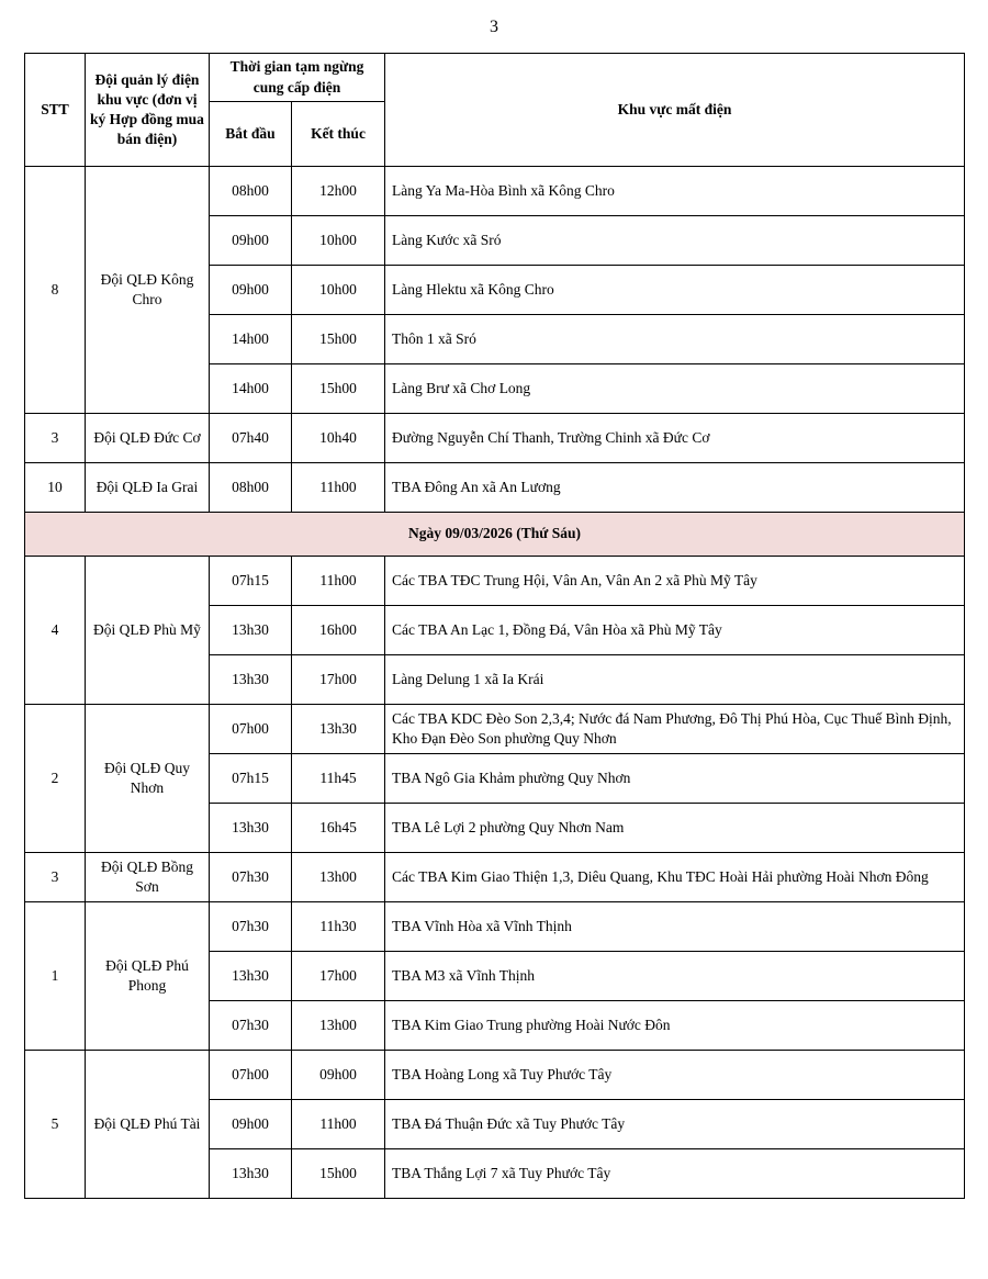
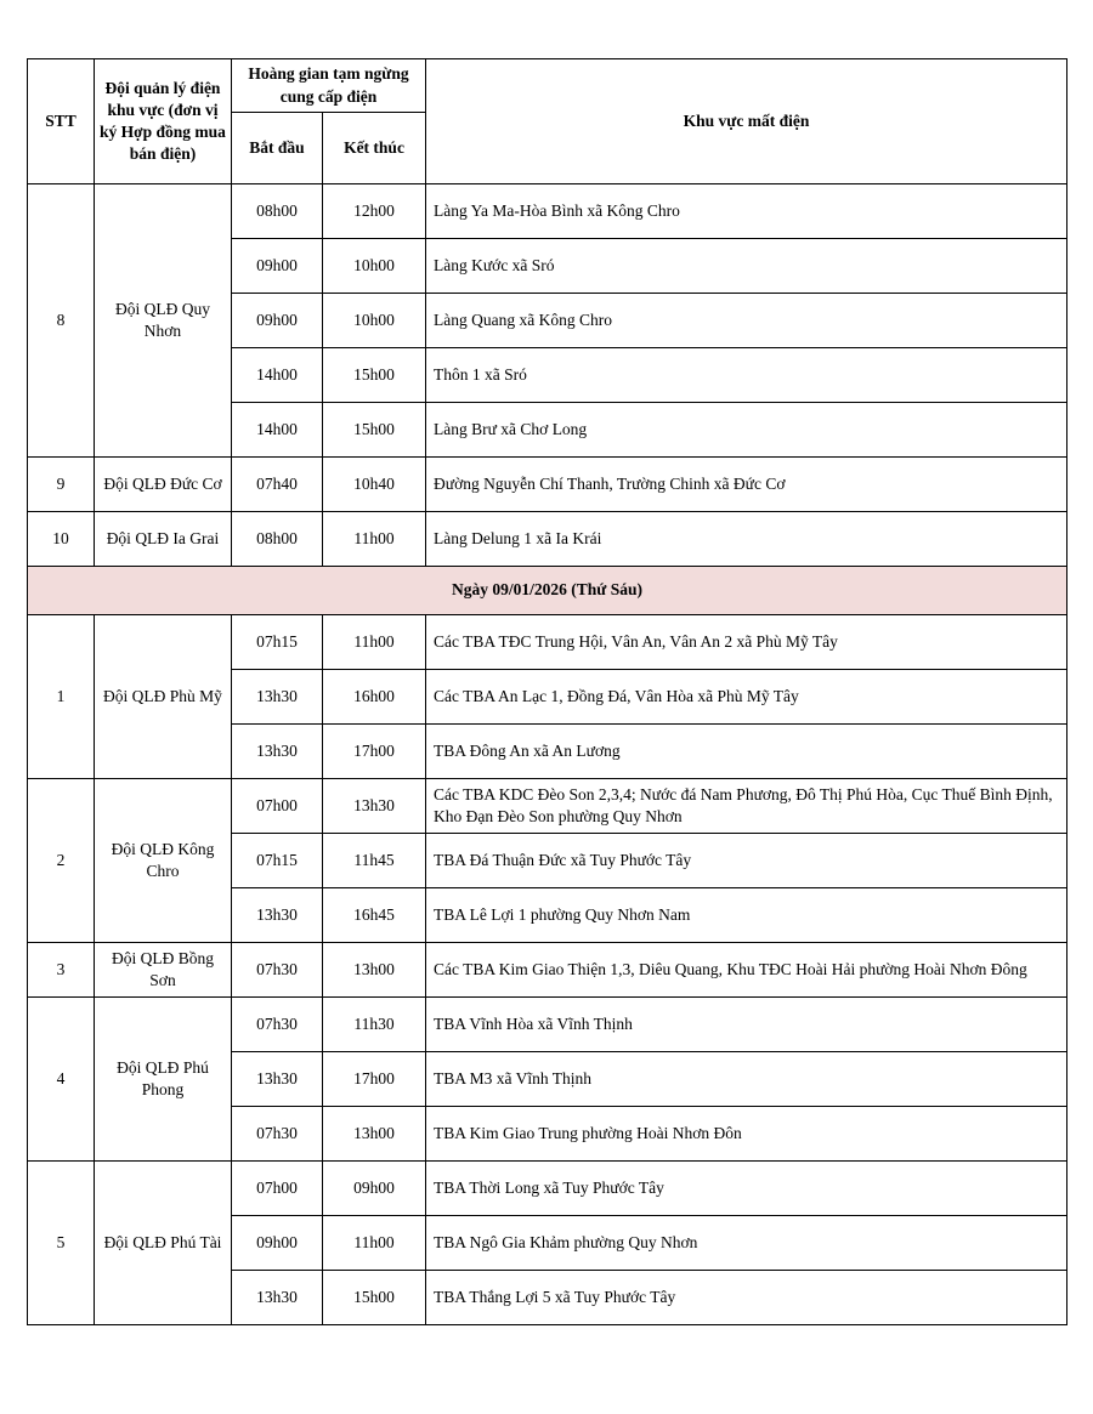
- 3
- STT	Đội quản lý điện khu vực (đơn vị ký Hợp đồng mua bán điện)	Thời gian tạm ngừng cung cấp điện	Khu vực mất điện
+ STT	Đội quản lý điện khu vực (đơn vị ký Hợp đồng mua bán điện)	Hoàng gian tạm ngừng cung cấp điện	Khu vực mất điện
  Bắt đầu	Kết thúc
- 8	Đội QLĐ Kông Chro	08h00	12h00	Làng Ya Ma-Hòa Bình xã Kông Chro
+ 8	Đội QLĐ Quy Nhơn	08h00	12h00	Làng Ya Ma-Hòa Bình xã Kông Chro
  09h00	10h00	Làng Kước xã Sró
- 09h00	10h00	Làng Hlektu xã Kông Chro
+ 09h00	10h00	Làng Quang xã Kông Chro
  14h00	15h00	Thôn 1 xã Sró
  14h00	15h00	Làng Brư xã Chơ Long
- 3	Đội QLĐ Đức Cơ	07h40	10h40	Đường Nguyễn Chí Thanh, Trường Chinh xã Đức Cơ
+ 9	Đội QLĐ Đức Cơ	07h40	10h40	Đường Nguyễn Chí Thanh, Trường Chinh xã Đức Cơ
- 10	Đội QLĐ Ia Grai	08h00	11h00	TBA Đông An xã An Lương
+ 10	Đội QLĐ Ia Grai	08h00	11h00	Làng Delung 1 xã Ia Krái
- Ngày 09/03/2026 (Thứ Sáu)
+ Ngày 09/01/2026 (Thứ Sáu)
- 4	Đội QLĐ Phù Mỹ	07h15	11h00	Các TBA TĐC Trung Hội, Vân An, Vân An 2 xã Phù Mỹ Tây
+ 1	Đội QLĐ Phù Mỹ	07h15	11h00	Các TBA TĐC Trung Hội, Vân An, Vân An 2 xã Phù Mỹ Tây
  13h30	16h00	Các TBA An Lạc 1, Đồng Đá, Vân Hòa xã Phù Mỹ Tây
- 13h30	17h00	Làng Delung 1 xã Ia Krái
+ 13h30	17h00	TBA Đông An xã An Lương
- 2	Đội QLĐ Quy Nhơn	07h00	13h30	Các TBA KDC Đèo Son 2,3,4; Nước đá Nam Phương, Đô Thị Phú Hòa, Cục Thuế Bình Định, Kho Đạn Đèo Son phường Quy Nhơn
+ 2	Đội QLĐ Kông Chro	07h00	13h30	Các TBA KDC Đèo Son 2,3,4; Nước đá Nam Phương, Đô Thị Phú Hòa, Cục Thuế Bình Định, Kho Đạn Đèo Son phường Quy Nhơn
- 07h15	11h45	TBA Ngô Gia Khảm phường Quy Nhơn
+ 07h15	11h45	TBA Đá Thuận Đức xã Tuy Phước Tây
- 13h30	16h45	TBA Lê Lợi 2 phường Quy Nhơn Nam
+ 13h30	16h45	TBA Lê Lợi 1 phường Quy Nhơn Nam
  3	Đội QLĐ Bồng Sơn	07h30	13h00	Các TBA Kim Giao Thiện 1,3, Diêu Quang, Khu TĐC Hoài Hải phường Hoài Nhơn Đông
- 1	Đội QLĐ Phú Phong	07h30	11h30	TBA Vĩnh Hòa xã Vĩnh Thịnh
+ 4	Đội QLĐ Phú Phong	07h30	11h30	TBA Vĩnh Hòa xã Vĩnh Thịnh
  13h30	17h00	TBA M3 xã Vĩnh Thịnh
- 07h30	13h00	TBA Kim Giao Trung phường Hoài Nước Đôn
+ 07h30	13h00	TBA Kim Giao Trung phường Hoài Nhơn Đôn
- 5	Đội QLĐ Phú Tài	07h00	09h00	TBA Hoàng Long xã Tuy Phước Tây
+ 5	Đội QLĐ Phú Tài	07h00	09h00	TBA Thời Long xã Tuy Phước Tây
- 09h00	11h00	TBA Đá Thuận Đức xã Tuy Phước Tây
+ 09h00	11h00	TBA Ngô Gia Khảm phường Quy Nhơn
- 13h30	15h00	TBA Thắng Lợi 7 xã Tuy Phước Tây
+ 13h30	15h00	TBA Thắng Lợi 5 xã Tuy Phước Tây
